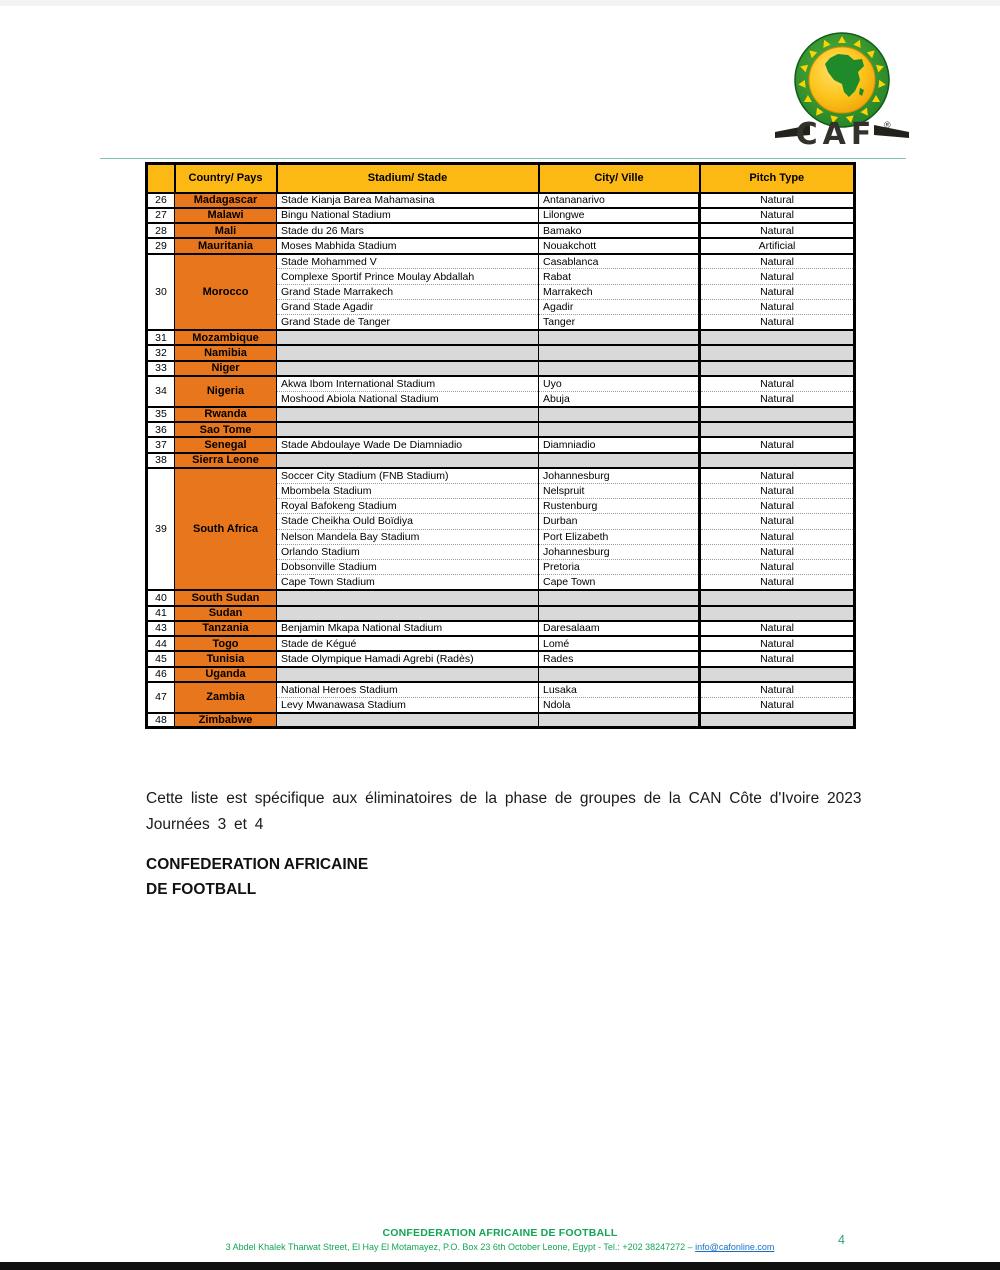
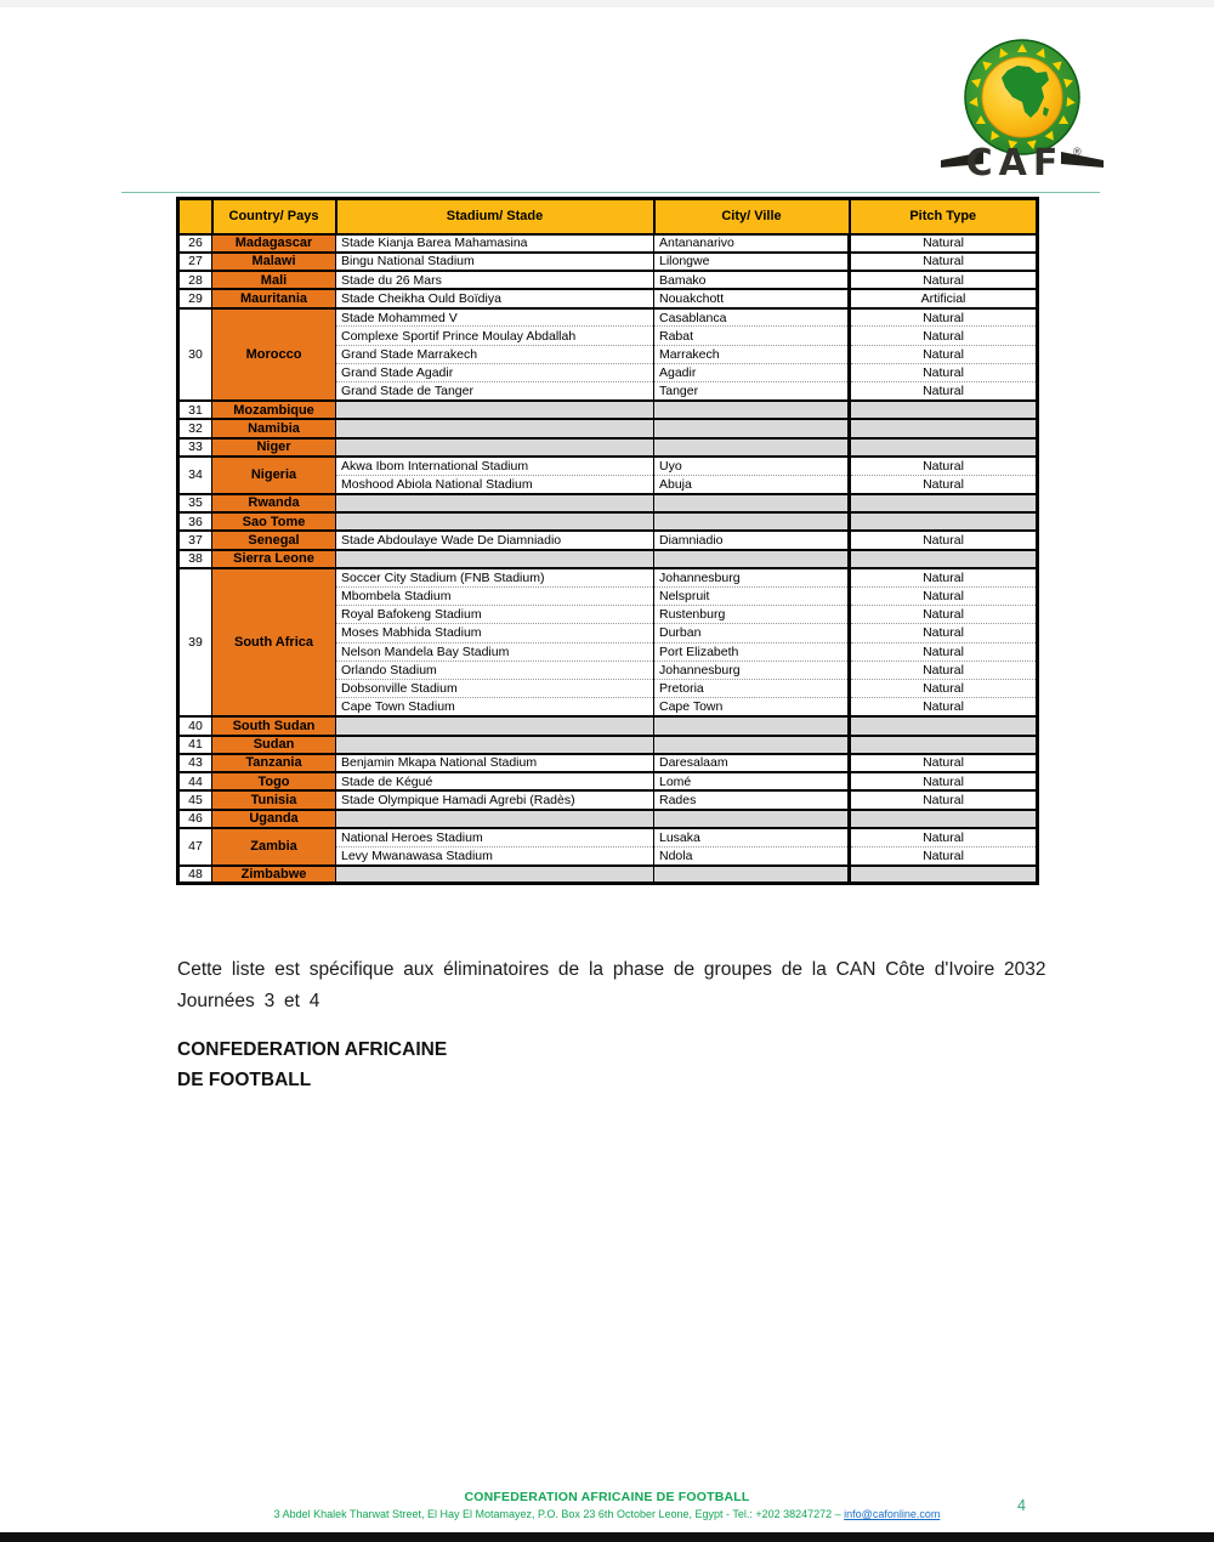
  CAF
  ®
  	Country/ Pays	Stadium/ Stade	City/ Ville	Pitch Type
  26	Madagascar	Stade Kianja Barea Mahamasina	Antananarivo	Natural
  27	Malawi	Bingu National Stadium	Lilongwe	Natural
  28	Mali	Stade du 26 Mars	Bamako	Natural
- 29	Mauritania	Moses Mabhida Stadium	Nouakchott	Artificial
+ 29	Mauritania	Stade Cheikha Ould Boïdiya	Nouakchott	Artificial
  30	Morocco	Stade Mohammed V	Casablanca	Natural
  Complexe Sportif Prince Moulay Abdallah	Rabat	Natural
  Grand Stade Marrakech	Marrakech	Natural
  Grand Stade Agadir	Agadir	Natural
  Grand Stade de Tanger	Tanger	Natural
  31	Mozambique
  32	Namibia
  33	Niger
  34	Nigeria	Akwa Ibom International Stadium	Uyo	Natural
  Moshood Abiola National Stadium	Abuja	Natural
  35	Rwanda
  36	Sao Tome
  37	Senegal	Stade Abdoulaye Wade De Diamniadio	Diamniadio	Natural
  38	Sierra Leone
  39	South Africa	Soccer City Stadium (FNB Stadium)	Johannesburg	Natural
  Mbombela Stadium	Nelspruit	Natural
  Royal Bafokeng Stadium	Rustenburg	Natural
- Stade Cheikha Ould Boïdiya	Durban	Natural
+ Moses Mabhida Stadium	Durban	Natural
  Nelson Mandela Bay Stadium	Port Elizabeth	Natural
  Orlando Stadium	Johannesburg	Natural
  Dobsonville Stadium	Pretoria	Natural
  Cape Town Stadium	Cape Town	Natural
  40	South Sudan
  41	Sudan
  43	Tanzania	Benjamin Mkapa National Stadium	Daresalaam	Natural
  44	Togo	Stade de Kégué	Lomé	Natural
  45	Tunisia	Stade Olympique Hamadi Agrebi (Radès)	Rades	Natural
  46	Uganda
  47	Zambia	National Heroes Stadium	Lusaka	Natural
  Levy Mwanawasa Stadium	Ndola	Natural
  48	Zimbabwe
- Cette liste est spécifique aux éliminatoires de la phase de groupes de la CAN Côte d'Ivoire 2023
+ Cette liste est spécifique aux éliminatoires de la phase de groupes de la CAN Côte d'Ivoire 2032
  Journées 3 et 4
  CONFEDERATION AFRICAINE
  DE FOOTBALL
  CONFEDERATION AFRICAINE DE FOOTBALL
  3 Abdel Khalek Tharwat Street, El Hay El Motamayez, P.O. Box 23 6th October Leone, Egypt - Tel.: +202 38247272 – info@cafonline.com
  4
